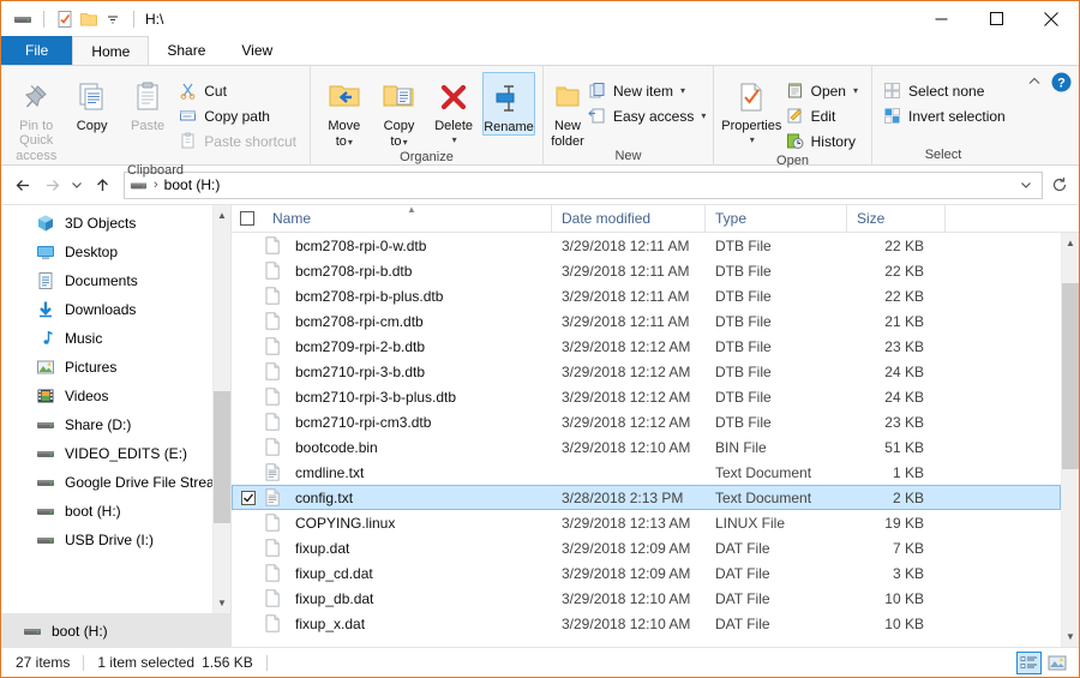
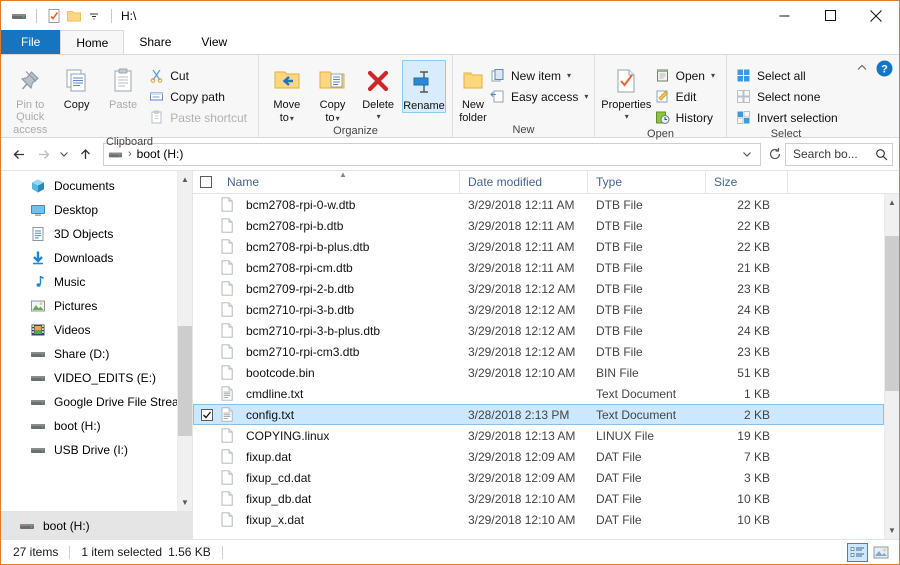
  H:\
  File
  Home
  Share
  View
  Pin to Quick
  access
  Copy
  Paste
  Cut
  Copy path
  Paste shortcut
  Clipboard
  Move
  to▾
  Copy
  to▾
  Delete
  ▾
  Rename
  Organize
  New
  folder
  New item
  ▾
  Easy access
  ▾
  New
  Properties
  ▾
  Open
  ▾
  Edit
  History
  Open
+ Select all
  Select none
  Invert selection
  Select
  ?
  ›
  boot (H:)
+ Search bo...
- 3D Objects
+ Documents
  Desktop
- Documents
+ 3D Objects
  Downloads
  Music
  Pictures
  Videos
  Share (D:)
  VIDEO_EDITS (E:)
  Google Drive File Strea
  boot (H:)
  USB Drive (I:)
  ▲
  ▼
  boot (H:)
  ▲
  Name
  Date modified
  Type
  Size
  bcm2708-rpi-0-w.dtb
  3/29/2018 12:11 AM
  DTB File
  22 KB
  bcm2708-rpi-b.dtb
  3/29/2018 12:11 AM
  DTB File
  22 KB
  bcm2708-rpi-b-plus.dtb
  3/29/2018 12:11 AM
  DTB File
  22 KB
  bcm2708-rpi-cm.dtb
  3/29/2018 12:11 AM
  DTB File
  21 KB
  bcm2709-rpi-2-b.dtb
  3/29/2018 12:12 AM
  DTB File
  23 KB
  bcm2710-rpi-3-b.dtb
  3/29/2018 12:12 AM
  DTB File
  24 KB
  bcm2710-rpi-3-b-plus.dtb
  3/29/2018 12:12 AM
  DTB File
  24 KB
  bcm2710-rpi-cm3.dtb
  3/29/2018 12:12 AM
  DTB File
  23 KB
  bootcode.bin
  3/29/2018 12:10 AM
  BIN File
  51 KB
  cmdline.txt
  Text Document
  1 KB
  config.txt
  3/28/2018 2:13 PM
  Text Document
  2 KB
  COPYING.linux
  3/29/2018 12:13 AM
  LINUX File
  19 KB
  fixup.dat
  3/29/2018 12:09 AM
  DAT File
  7 KB
  fixup_cd.dat
  3/29/2018 12:09 AM
  DAT File
  3 KB
  fixup_db.dat
  3/29/2018 12:10 AM
  DAT File
  10 KB
  fixup_x.dat
  3/29/2018 12:10 AM
  DAT File
  10 KB
  ▲
  ▼
  27 items
  1 item selected
  1.56 KB
